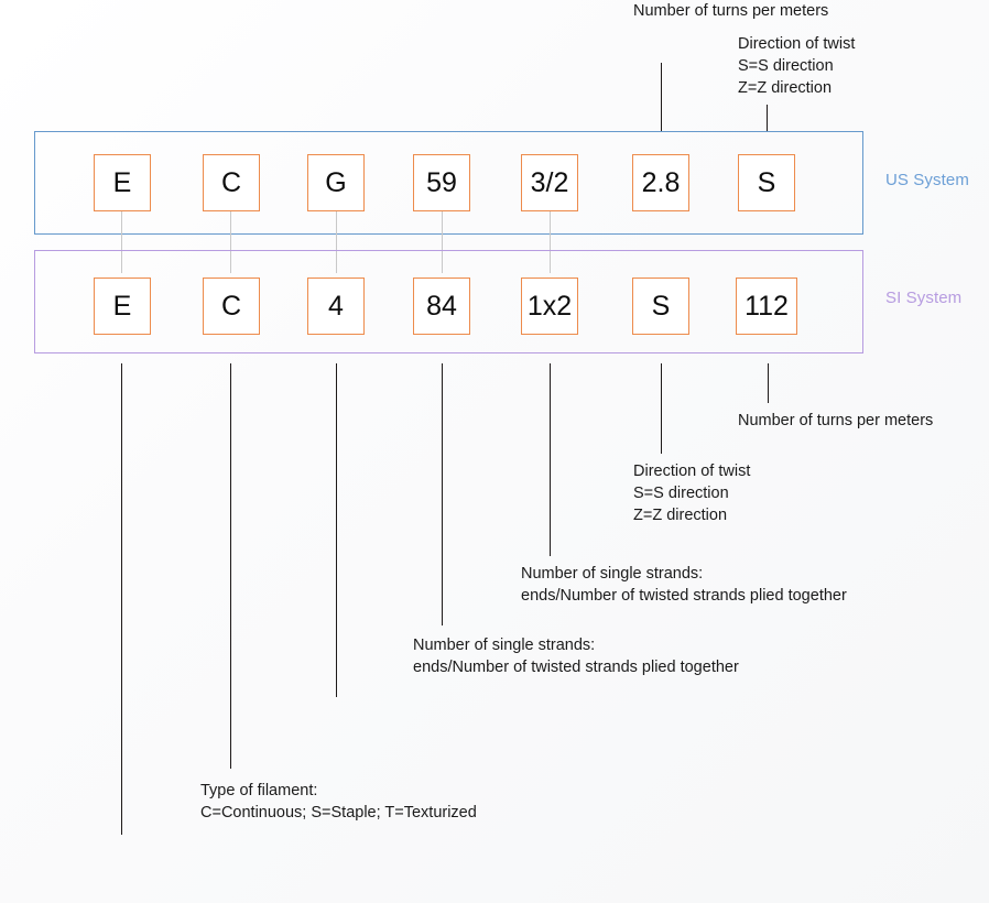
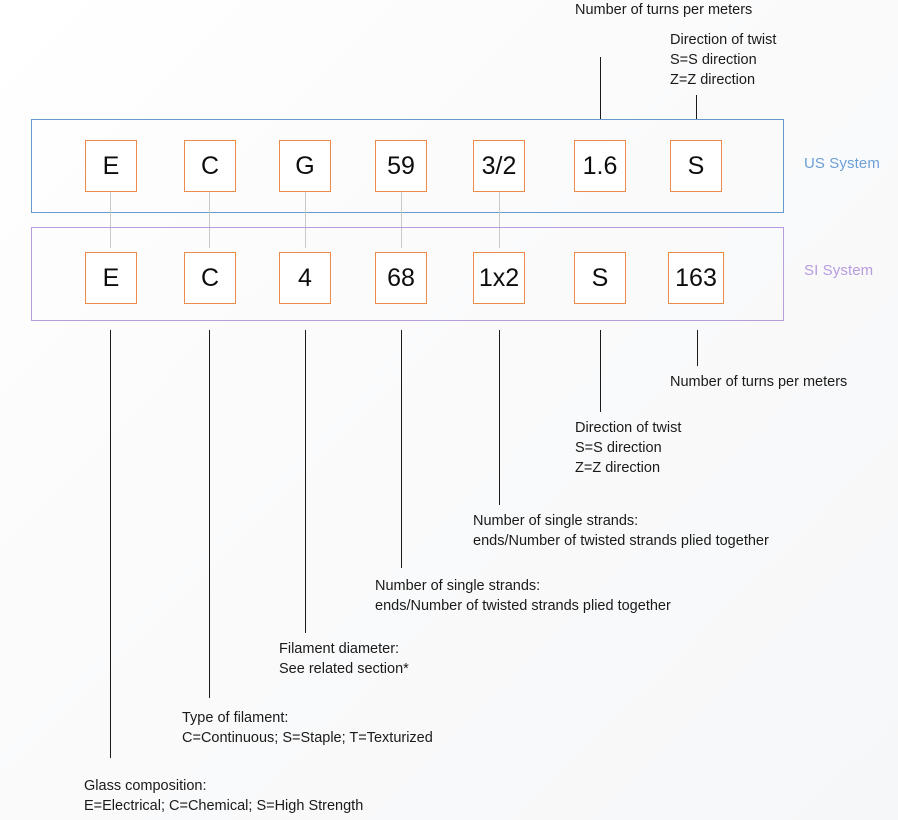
  Number of turns per meters
  Direction of twist
  S=S direction
  Z=Z direction
  US System
  E
  C
  G
  59
  3/2
- 2.8
+ 1.6
  S
  SI System
  E
  C
  4
- 84
+ 68
  1x2
  S
- 112
+ 163
  Number of turns per meters
  Direction of twist
  S=S direction
  Z=Z direction
  Number of single strands:
  ends/Number of twisted strands plied together
  Number of single strands:
  ends/Number of twisted strands plied together
+ Filament diameter:
+ See related section*
  Type of filament:
  C=Continuous; S=Staple; T=Texturized
+ Glass composition:
+ E=Electrical; C=Chemical; S=High Strength
